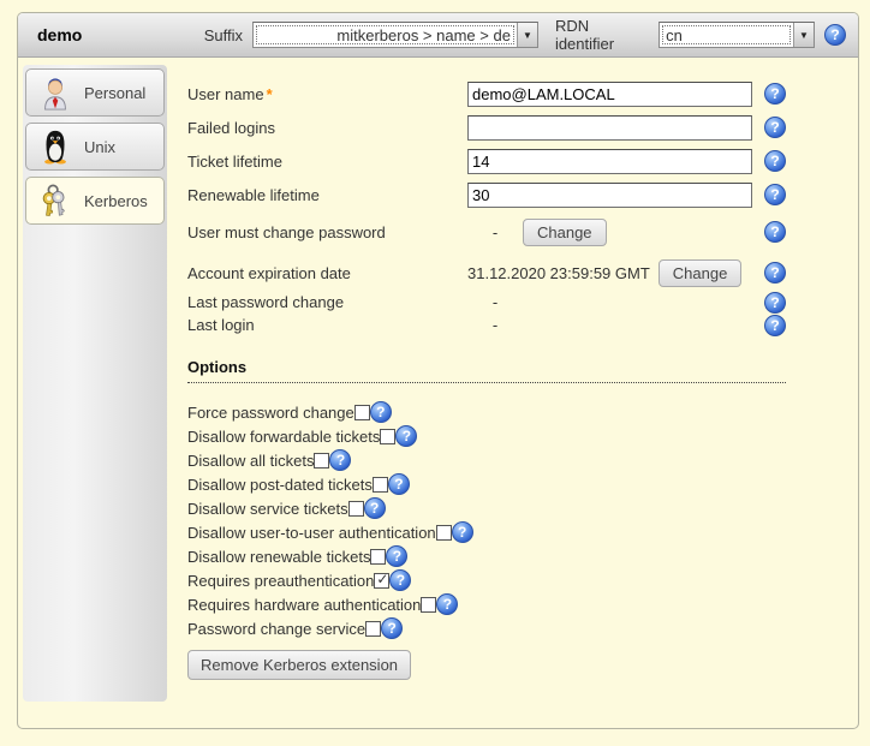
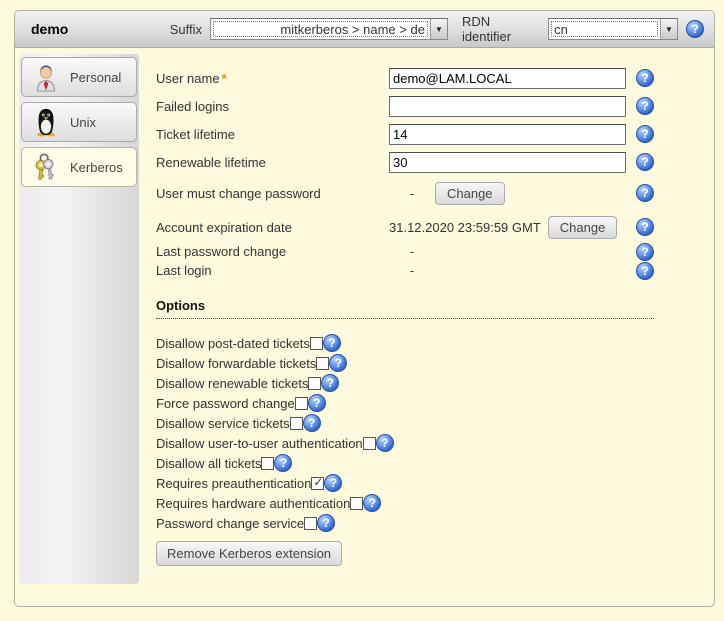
  demo
  Suffix
  mitkerberos > name > de
  RDN identifier
  cn
  Personal
  Unix
  Kerberos
  User name *
  demo@LAM.LOCAL
  Failed logins
  Ticket lifetime
  14
  Renewable lifetime
  30
  User must change password
  -
  Change
  Account expiration date
  31.12.2020 23:59:59 GMT
  Change
  Last password change
  -
  Last login
  -
  Options
- Force password change
+ Disallow post-dated tickets
  Disallow forwardable tickets
- Disallow all tickets
+ Disallow renewable tickets
- Disallow post-dated tickets
+ Force password change
  Disallow service tickets
  Disallow user-to-user authentication
- Disallow renewable tickets
+ Disallow all tickets
  Requires preauthentication
  Requires hardware authentication
  Password change service
  Remove Kerberos extension
